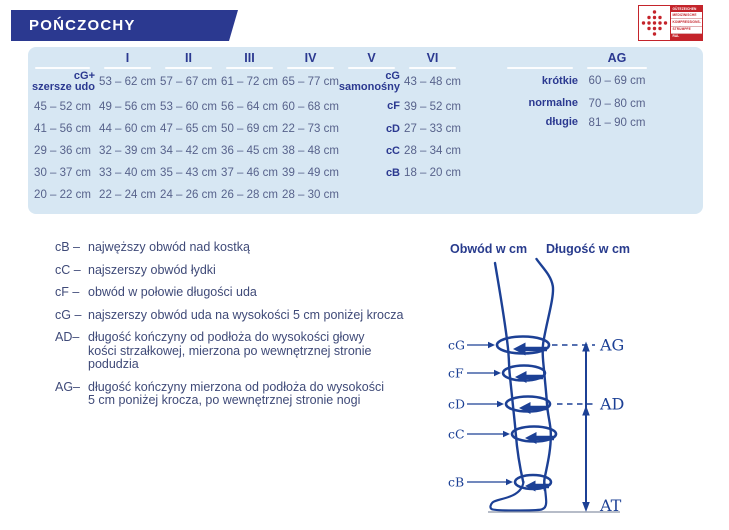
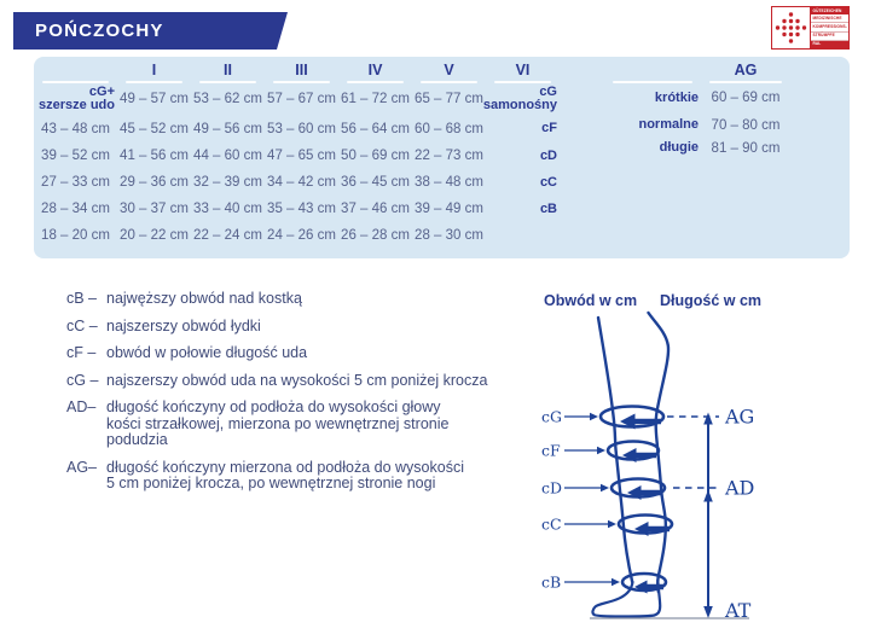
  POŃCZOCHY
  I
  II
  III
  IV
  V
  VI
  cG+
  szersze udo
+ 49 – 57 cm
  53 – 62 cm
  57 – 67 cm
  61 – 72 cm
  65 – 77 cm
  cG
  samonośny
  43 – 48 cm
  45 – 52 cm
  49 – 56 cm
  53 – 60 cm
  56 – 64 cm
  60 – 68 cm
  cF
  39 – 52 cm
  41 – 56 cm
  44 – 60 cm
  47 – 65 cm
  50 – 69 cm
  22 – 73 cm
  cD
  27 – 33 cm
  29 – 36 cm
  32 – 39 cm
  34 – 42 cm
  36 – 45 cm
  38 – 48 cm
  cC
  28 – 34 cm
  30 – 37 cm
  33 – 40 cm
  35 – 43 cm
  37 – 46 cm
  39 – 49 cm
  cB
  18 – 20 cm
  20 – 22 cm
  22 – 24 cm
  24 – 26 cm
  26 – 28 cm
  28 – 30 cm
  AG
  krótkie
  60 – 69 cm
  normalne
  70 – 80 cm
  długie
  81 – 90 cm
  cB –
  najwęższy obwód nad kostką
  cC –
  najszerszy obwód łydki
  cF –
- obwód w połowie długości uda
+ obwód w połowie długość uda
  cG –
  najszerszy obwód uda na wysokości 5 cm poniżej krocza
  AD–
  długość kończyny od podłoża do wysokości głowy
  kości strzałkowej, mierzona po wewnętrznej stronie
  podudzia
  AG–
  długość kończyny mierzona od podłoża do wysokości
  5 cm poniżej krocza, po wewnętrznej stronie nogi
  Obwód w cm
  Długość w cm
  cG
  cF
  cD
  cC
  cB
  AG
  AD
  AT
